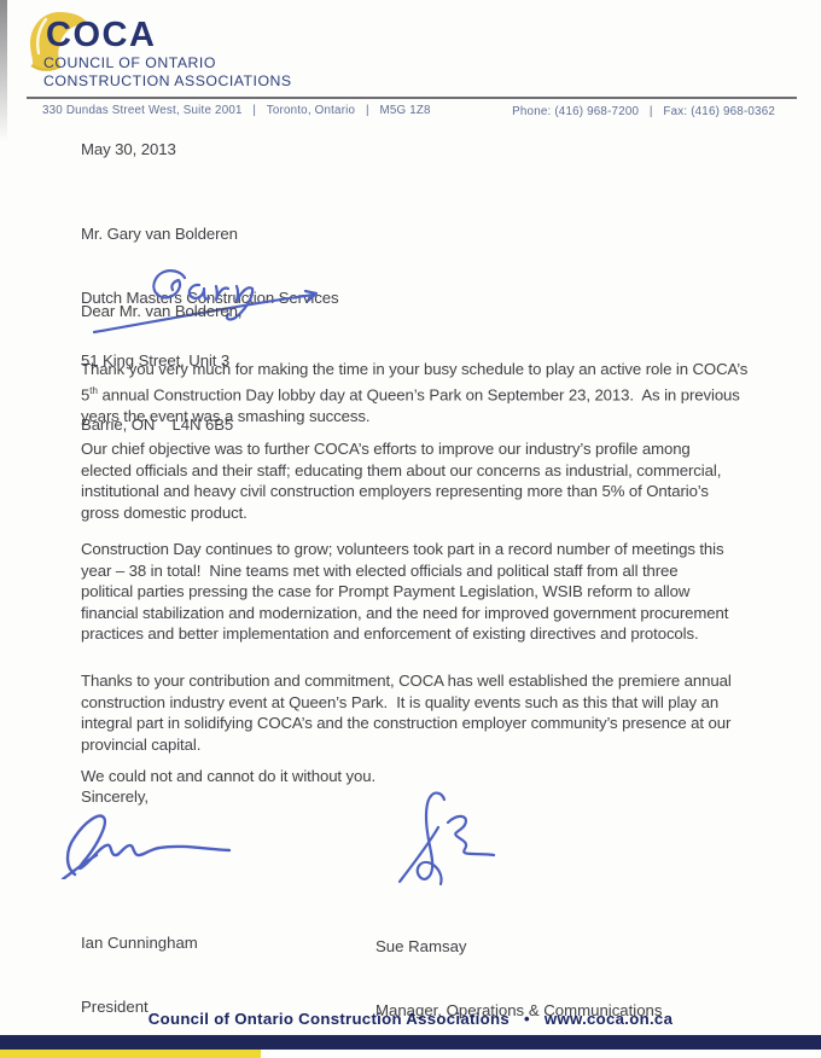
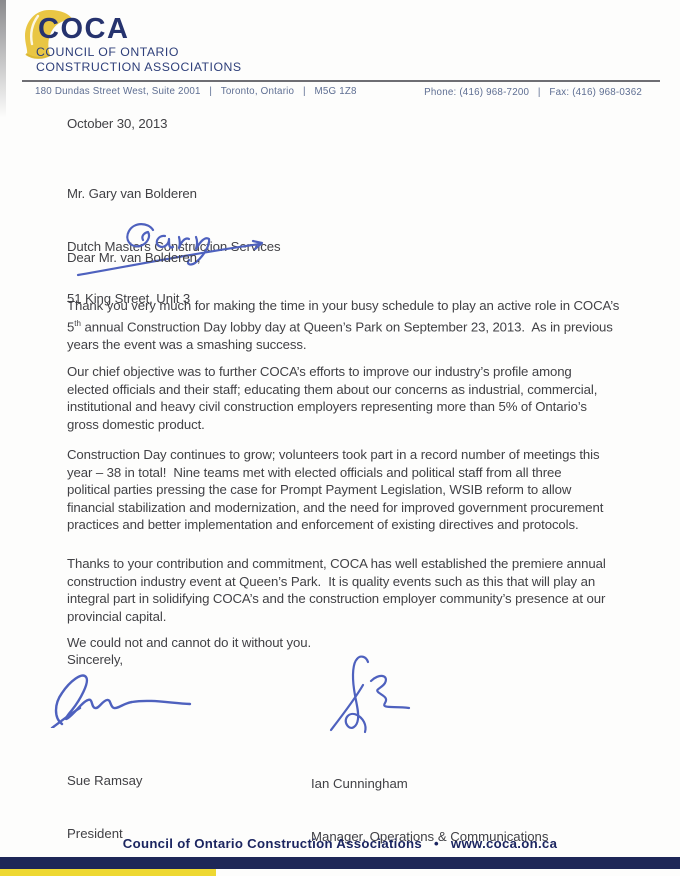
  COCA
  COUNCIL OF ONTARIO
  CONSTRUCTION ASSOCIATIONS
- 330 Dundas Street West, Suite 2001 | Toronto, Ontario | M5G 1Z8
+ 180 Dundas Street West, Suite 2001 | Toronto, Ontario | M5G 1Z8
  Phone: (416) 968-7200 | Fax: (416) 968-0362
- May 30, 2013
+ October 30, 2013
  Mr. Gary van Bolderen
  Dutch Mastsonstrcion Svces
  51 King Street, Unit 3
- Barrie, ON L4N 6B5
  Dear Mr. van Bolderen,
  Thank you very much for making the time in your busy schedule to play an active role in COCA’s
  5th annual Construction Day lobby day at Queen’s Park on September 23, 2013. As in previous
  years the event was a smashing success.
  Our chief objective was to further COCA’s efforts to improve our industry’s profile among
  elected officials and their staff; educating them about our concerns as industrial, commercial,
  institutional and heavy civil construction employers representing more than 5% of Ontario’s
  gross domestic product.
  Construction Day continues to grow; volunteers took part in a record number of meetings this
  year – 38 in total! Nine teams met with elected officials and political staff from all three
  political parties pressing the case for Prompt Payment Legislation, WSIB reform to allow
  financial stabilization and modernization, and the need for improved government procurement
  practices and better implementation and enforcement of existing directives and protocols.
  Thanks to your contribution and commitment, COCA has well established the premiere annual
  construction industry event at Queen’s Park. It is quality events such as this that will play an
  integral part in solidifying COCA’s and the construction employer community’s presence at our
  provincial capital.
  We could not and cannot do it without you.
  Sincerely,
- Ian Cunningham
+ Sue Ramsay
  President
- Sue Ramsay
+ Ian Cunningham
  Manager, Operations & Communications
  Council of Ontario Construction Associations
  •
  www.coca.on.ca
